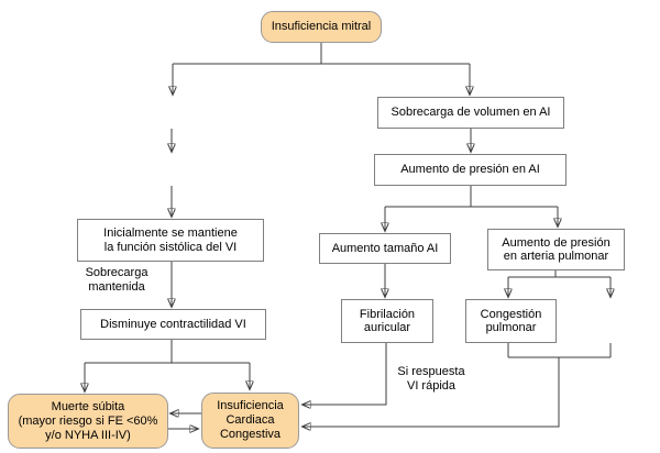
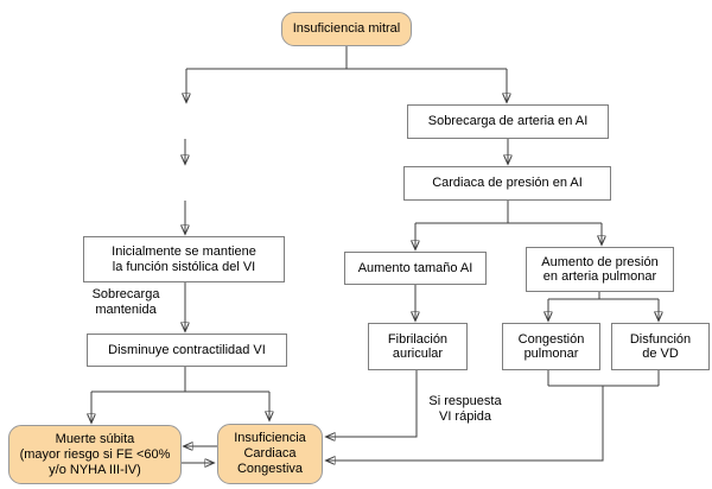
  Insuficiencia mitral
  Inicialmente se mantiene
  la función sistólica del VI
  Sobrecarga
  mantenida
  Disminuye contractilidad VI
  Muerte súbita
  (mayor riesgo si FE <60%
  y/o NYHA III-IV)
  Insuficiencia
  Cardiaca
  Congestiva
- Sobrecarga de volumen en AI
+ Sobrecarga de arteria en AI
- Aumento de presión en AI
+ Cardiaca de presión en AI
  Aumento tamaño AI
  Aumento de presión
  en arteria pulmonar
  Fibrilación
  auricular
  Congestión
  pulmonar
+ Disfunción
+ de VD
  Si respuesta
  VI rápida
